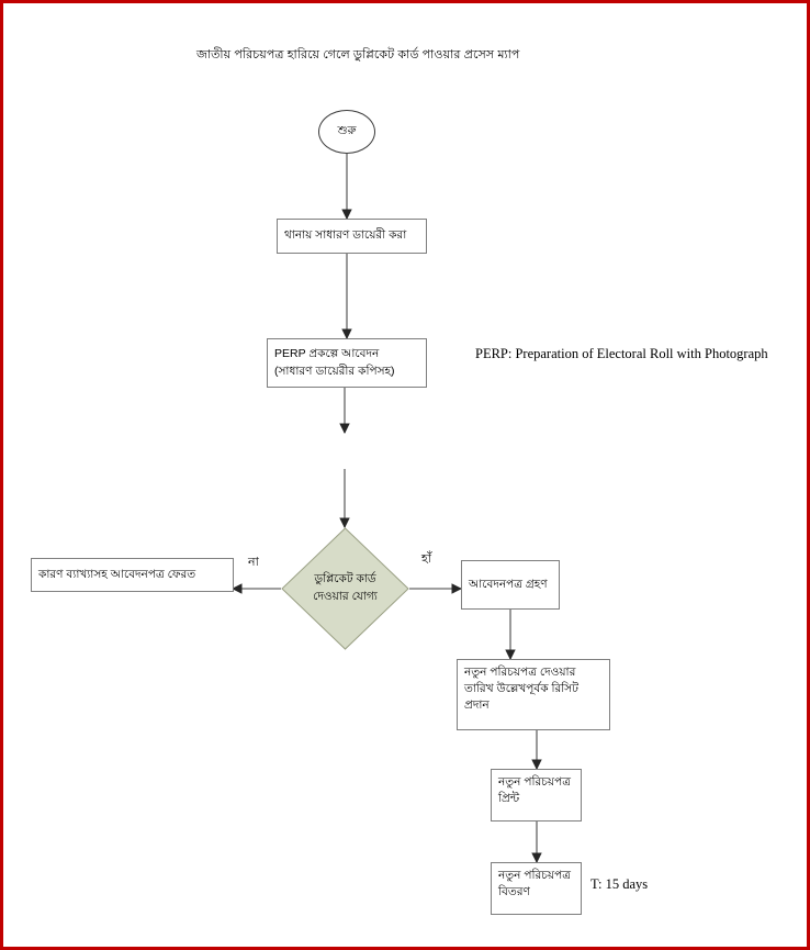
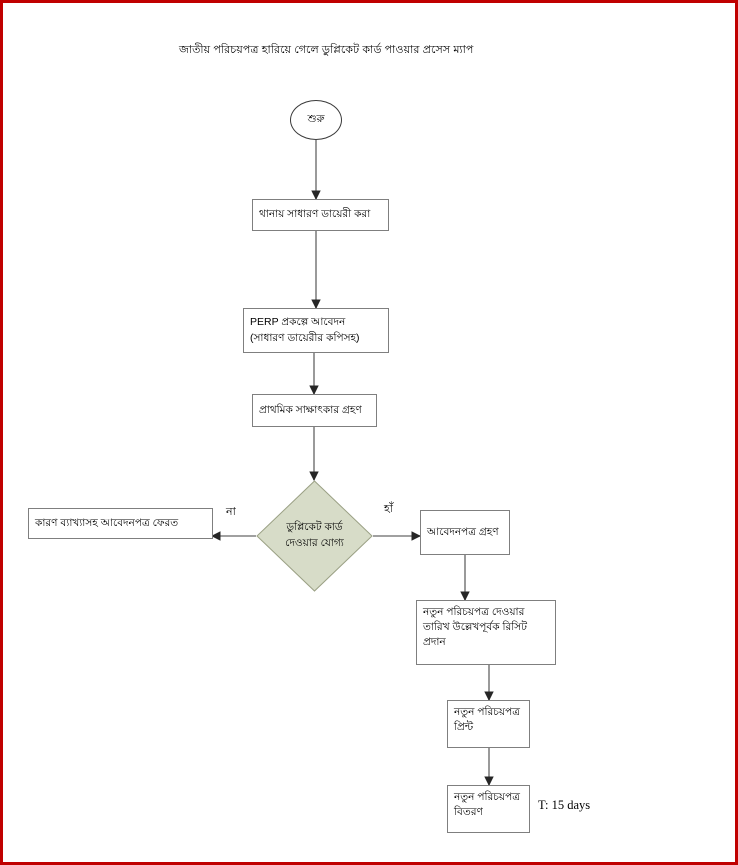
  জাতীয় পরিচয়পত্র হারিয়ে গেলে ডুপ্লিকেট কার্ড পাওয়ার প্রসেস ম্যাপ
  শুরু
  থানায় সাধারণ ডায়েরী করা
  PERP প্রকল্পে আবেদন
  (সাধারণ ডায়েরীর কপিসহ)
+ প্রাথমিক সাক্ষাৎকার গ্রহণ
  ডুপ্লিকেট কার্ড
  দেওয়ার যোগ্য
  কারণ ব্যাখ্যাসহ আবেদনপত্র ফেরত
  আবেদনপত্র গ্রহণ
  নতুন পরিচয়পত্র দেওয়ার
  তারিখ উল্লেখপূর্বক রিসিট
  প্রদান
  নতুন পরিচয়পত্র
  প্রিন্ট
  নতুন পরিচয়পত্র
  বিতরণ
  না
  হাঁ
- PERP: Preparation of Electoral Roll with Photograph
  T: 15 days
